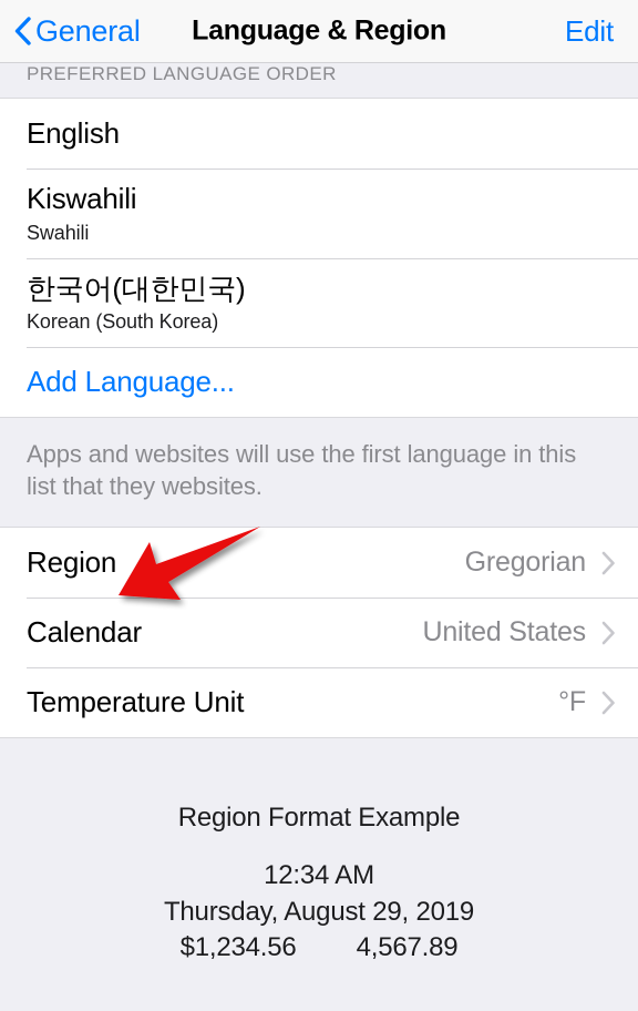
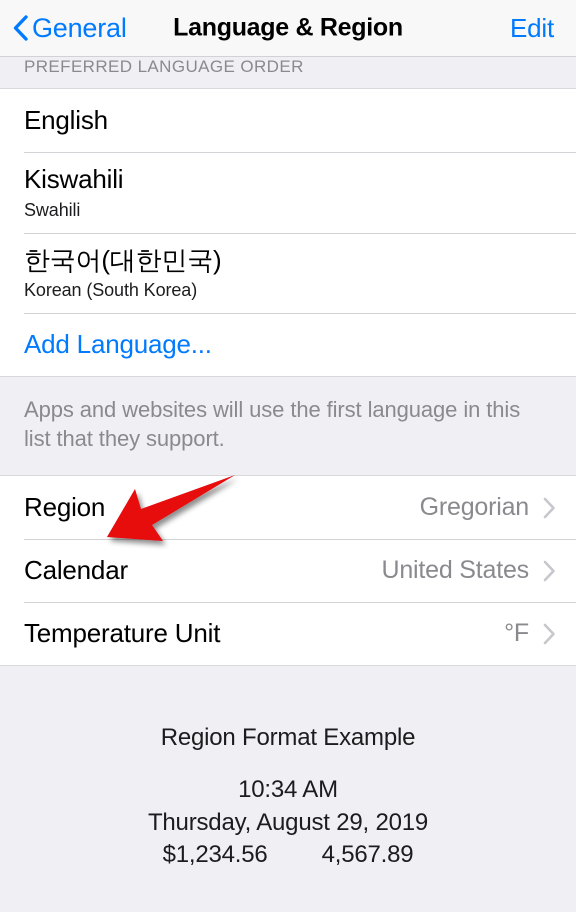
  General
  Language & Region
  Edit
  PREFERRED LANGUAGE ORDER
  English
  Kiswahili
  Swahili
  한국어(대한민국)
  Korean (South Korea)
  Add Language...
- Apps and websites will use the first language in this list that they websites.
+ Apps and websites will use the first language in this list that they support.
  Region
  Gregorian
  Calendar
  United States
  Temperature Unit
  °F
  Region Format Example
- 12:34 AM
+ 10:34 AM
  Thursday, August 29, 2019
  $1,234.56
  4,567.89
